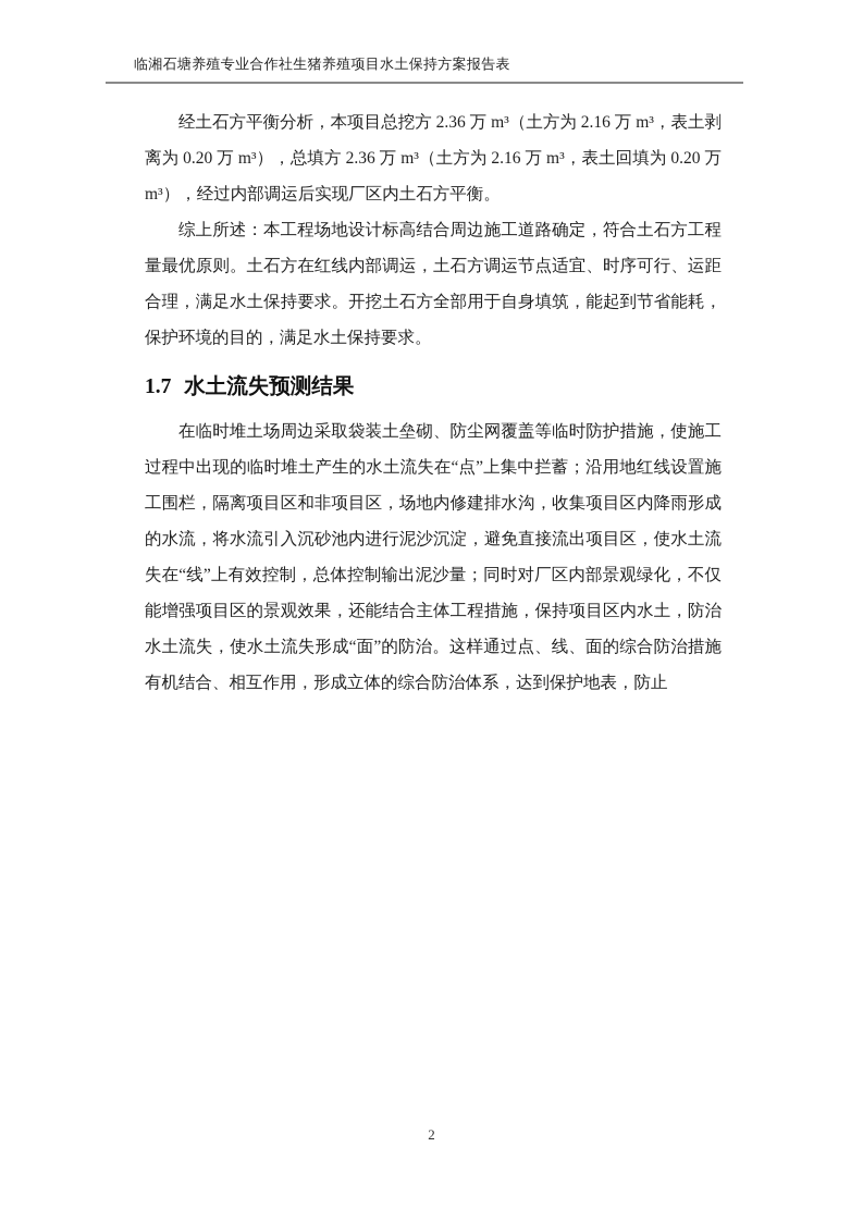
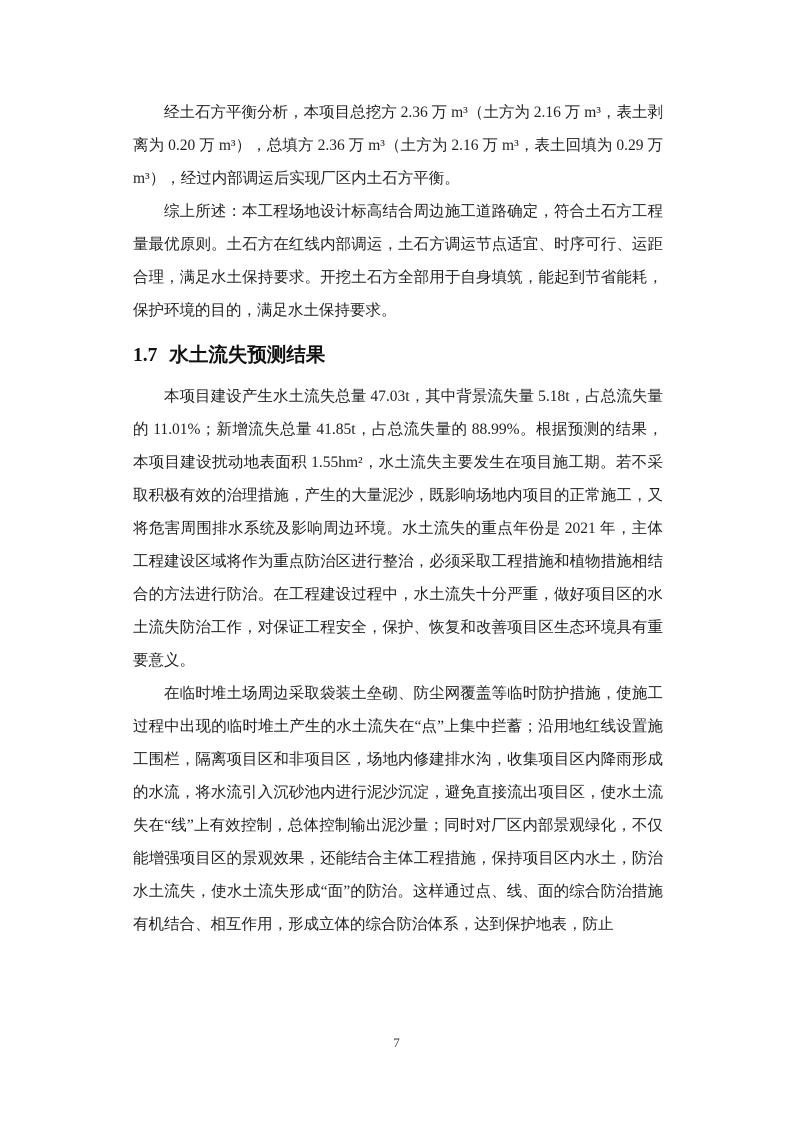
- 临湘石塘养殖专业合作社生猪养殖项目水土保持方案报告表
- 经土石方平衡分析，本项目总挖方 2.36 万 m³（土方为 2.16 万 m³，表土剥离为 0.20 万 m³），总填方 2.36 万 m³（土方为 2.16 万 m³，表土回填为 0.20 万 m³），经过内部调运后实现厂区内土石方平衡。
+ 经土石方平衡分析，本项目总挖方 2.36 万 m³（土方为 2.16 万 m³，表土剥离为 0.20 万 m³），总填方 2.36 万 m³（土方为 2.16 万 m³，表土回填为 0.29 万 m³），经过内部调运后实现厂区内土石方平衡。
  综上所述：本工程场地设计标高结合周边施工道路确定，符合土石方工程量最优原则。土石方在红线内部调运，土石方调运节点适宜、时序可行、运距合理，满足水土保持要求。开挖土石方全部用于自身填筑，能起到节省能耗，保护环境的目的，满足水土保持要求。
  1.7 水土流失预测结果
+ 本项目建设产生水土流失总量 47.03t，其中背景流失量 5.18t，占总流失量的 11.01%；新增流失总量 41.85t，占总流失量的 88.99%。根据预测的结果，本项目建设扰动地表面积 1.55hm²，水土流失主要发生在项目施工期。若不采取积极有效的治理措施，产生的大量泥沙，既影响场地内项目的正常施工，又将危害周围排水系统及影响周边环境。水土流失的重点年份是 2021 年，主体工程建设区域将作为重点防治区进行整治，必须采取工程措施和植物措施相结合的方法进行防治。在工程建设过程中，水土流失十分严重，做好项目区的水土流失防治工作，对保证工程安全，保护、恢复和改善项目区生态环境具有重要意义。
  在临时堆土场周边采取袋装土垒砌、防尘网覆盖等临时防护措施，使施工过程中出现的临时堆土产生的水土流失在“点”上集中拦蓄；沿用地红线设置施工围栏，隔离项目区和非项目区，场地内修建排水沟，收集项目区内降雨形成的水流，将水流引入沉砂池内进行泥沙沉淀，避免直接流出项目区，使水土流失在“线”上有效控制，总体控制输出泥沙量；同时对厂区内部景观绿化，不仅能增强项目区的景观效果，还能结合主体工程措施，保持项目区内水土，防治水土流失，使水土流失形成“面”的防治。这样通过点、线、面的综合防治措施有机结合、相互作用，形成立体的综合防治体系，达到保护地表，防止
- 2
+ 7
